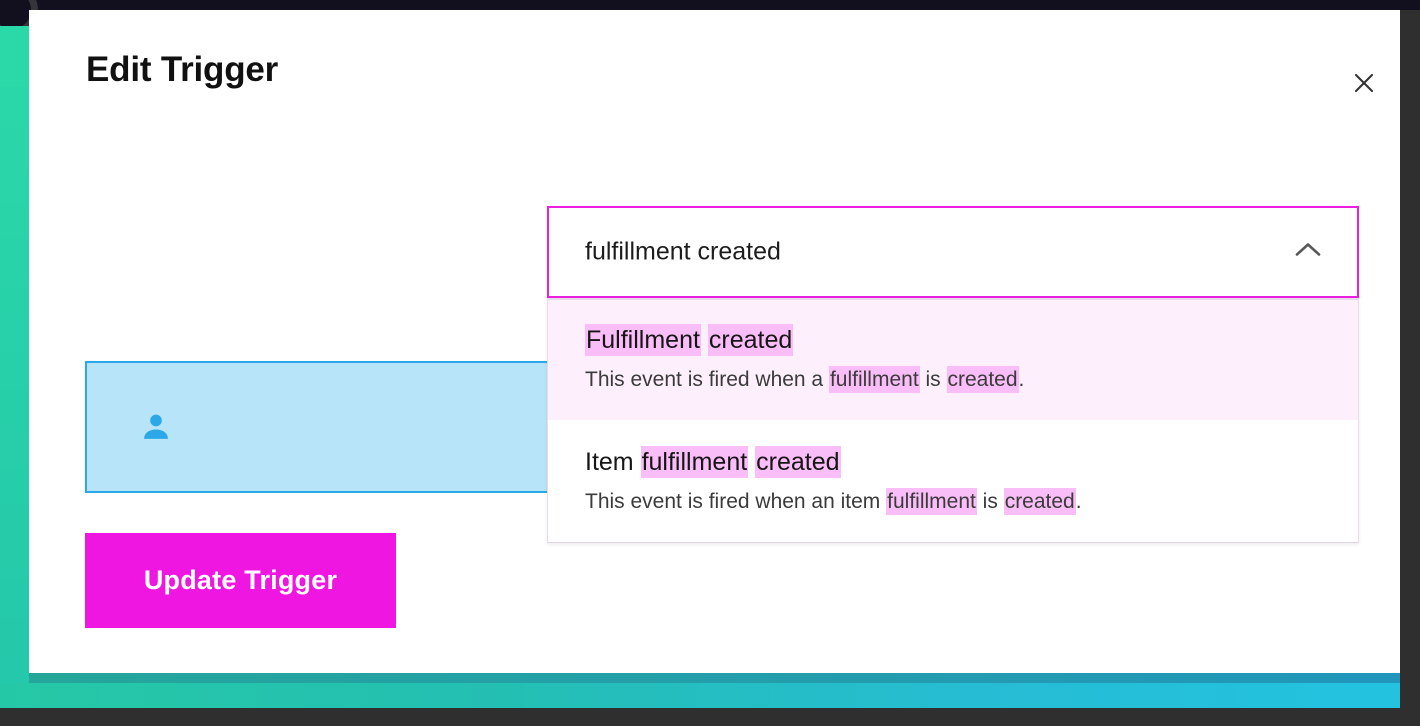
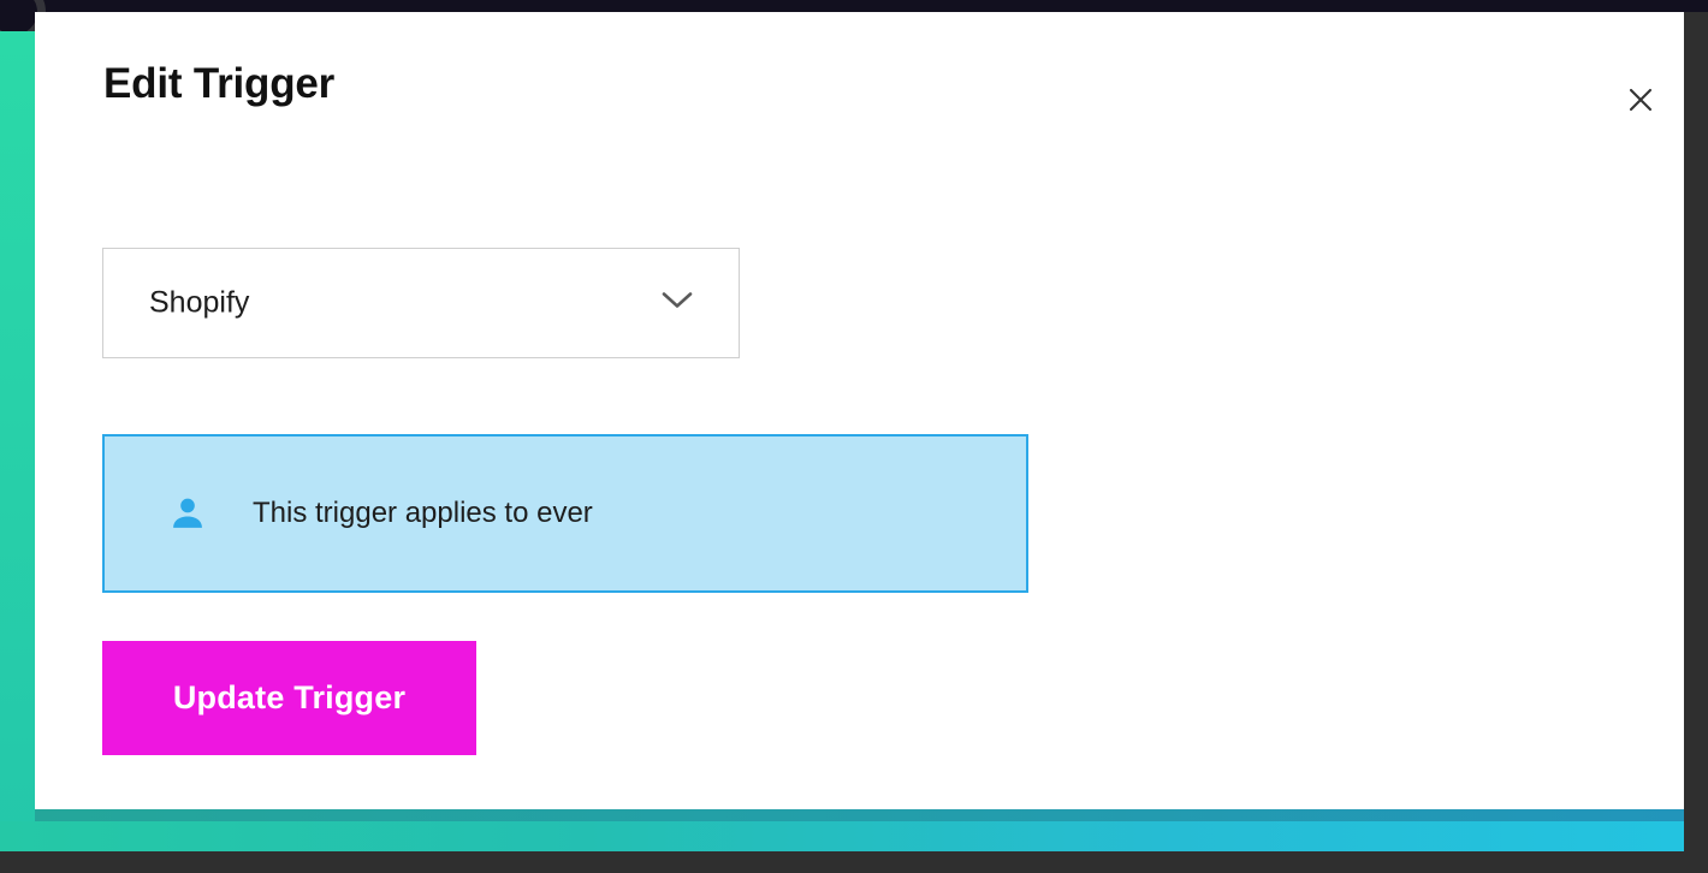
  Edit Trigger
+ Shopify
+ This trigger applies to ever
  Update Trigger
- fulfillment created
- Fulfillment created
- This event is fired when a fulfillment is created.
- Item fulfillment created
- This event is fired when an item fulfillment is created.
